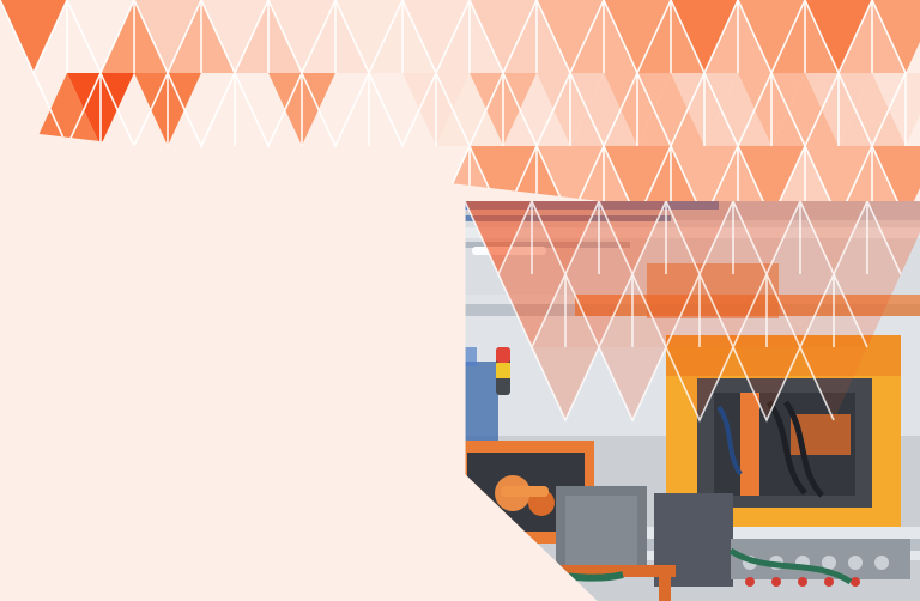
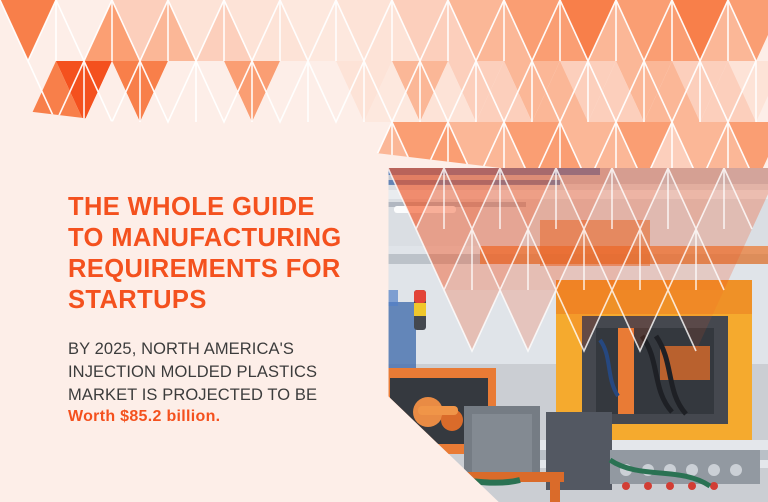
+ THE WHOLE GUIDE
+ TO MANUFACTURING
+ REQUIREMENTS FOR
+ STARTUPS
+ BY 2025, NORTH AMERICA'S
+ INJECTION MOLDED PLASTICS
+ MARKET IS PROJECTED TO BE
+ Worth $85.2 billion.
